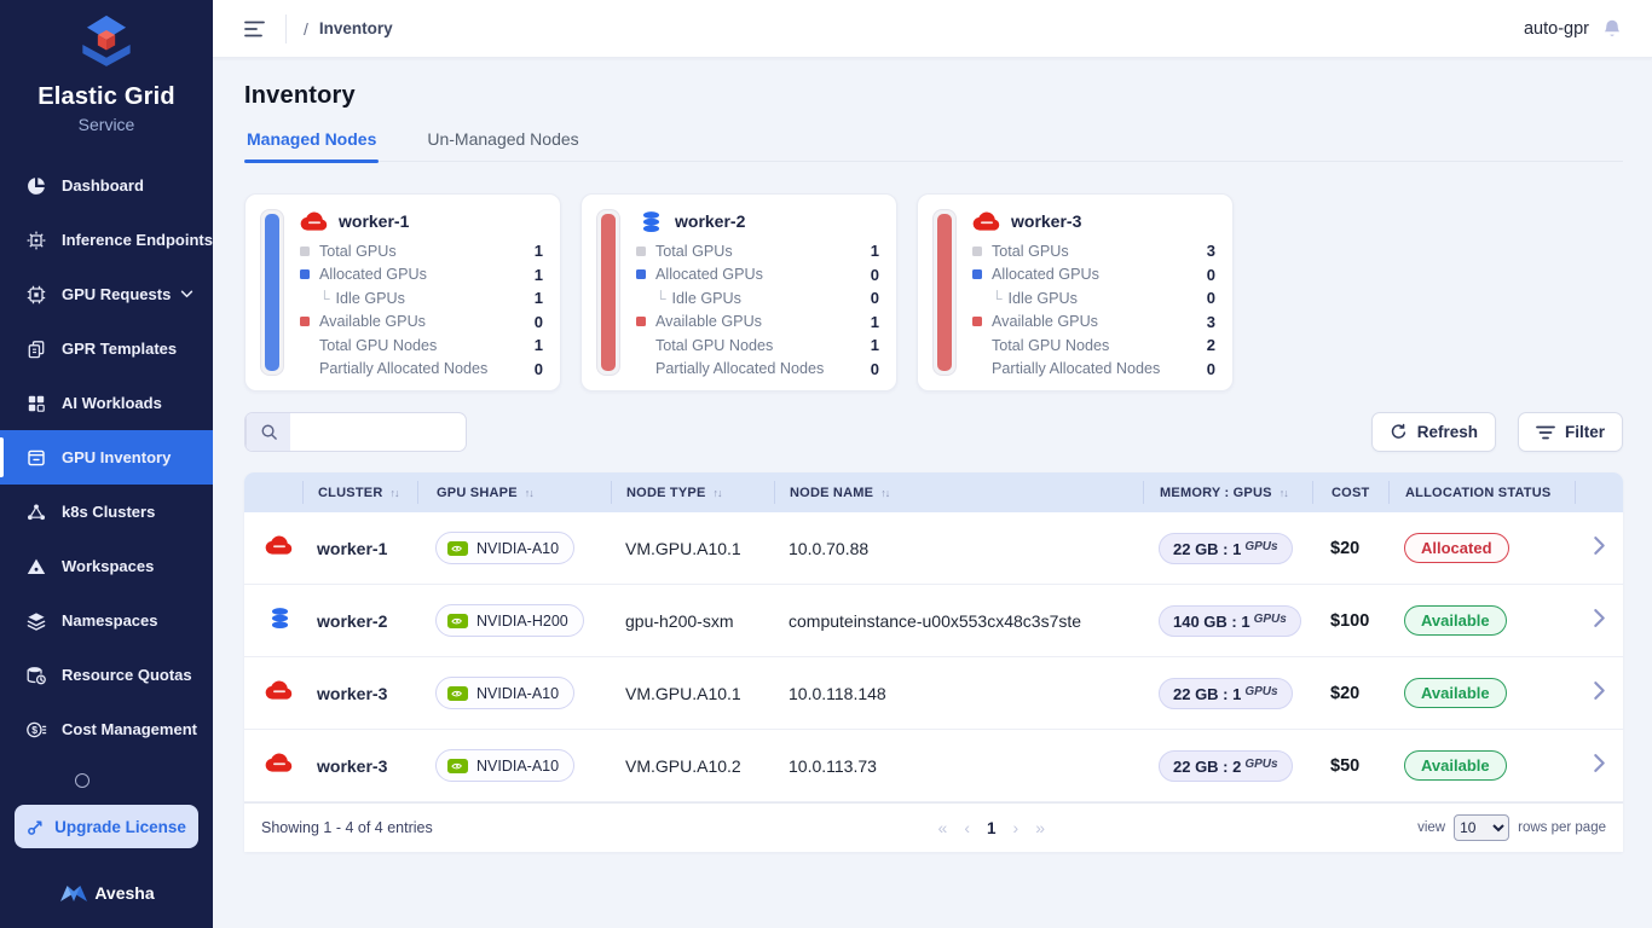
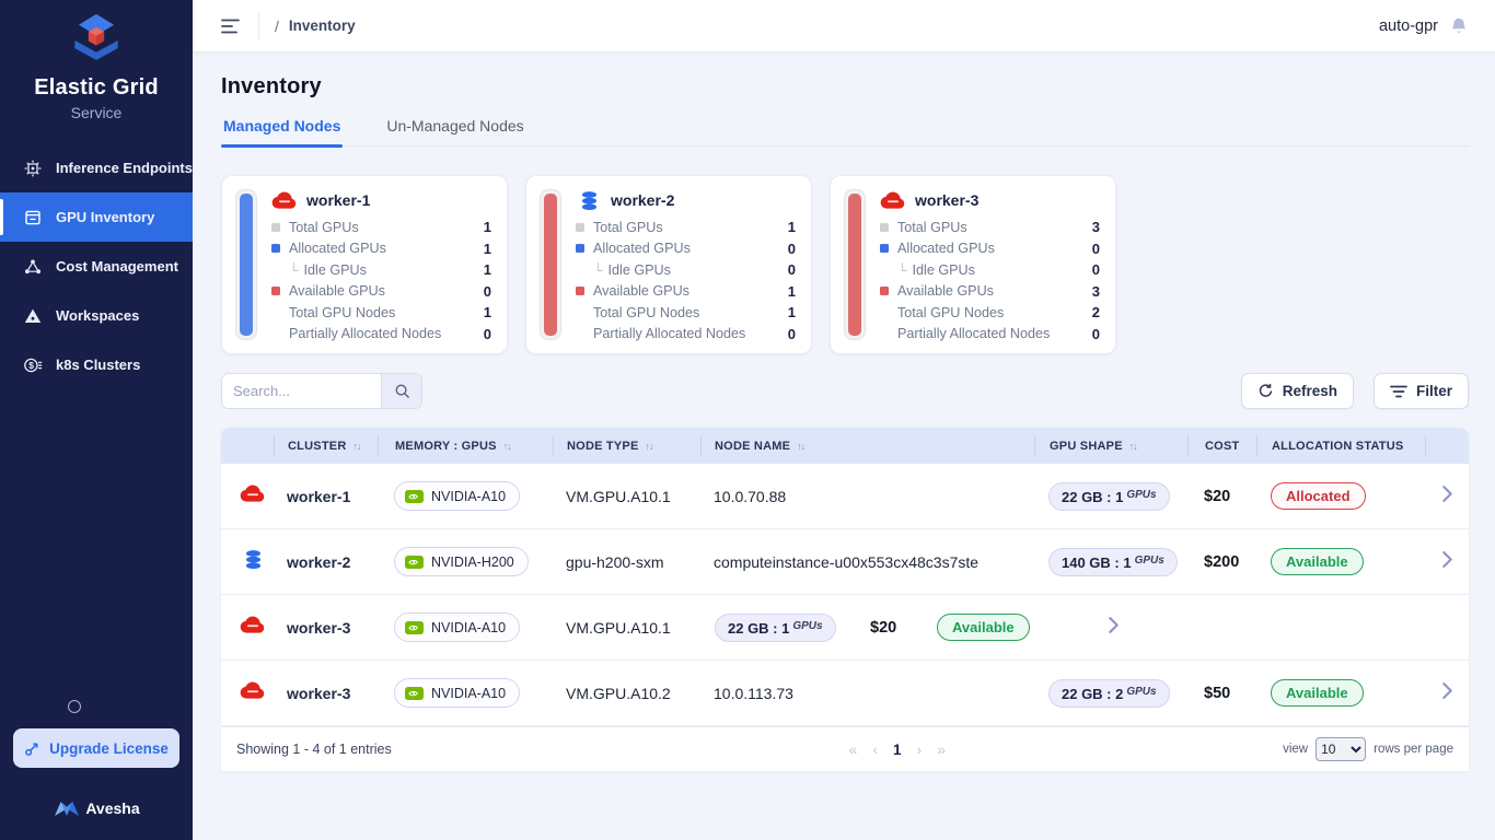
  Elastic Grid
  Service
- Dashboard
  Inference Endpoints
- GPU Requests
- GPR Templates
- AI Workloads
  GPU Inventory
- k8s Clusters
+ Cost Management
  Workspaces
- Namespaces
- Resource Quotas
  $
- Cost Management
+ k8s Clusters
  Upgrade License
  Avesha
  /
  Inventory
  auto-gpr
  Inventory
  Managed Nodes
  Un-Managed Nodes
  worker-1
  Total GPUs
  1
  Allocated GPUs
  1
  └
  Idle GPUs
  1
  Available GPUs
  0
  Total GPU Nodes
  1
  Partially Allocated Nodes
  0
  worker-2
  Total GPUs
  1
  Allocated GPUs
  0
  └
  Idle GPUs
  0
  Available GPUs
  1
  Total GPU Nodes
  1
  Partially Allocated Nodes
  0
  worker-3
  Total GPUs
  3
  Allocated GPUs
  0
  └
  Idle GPUs
  0
  Available GPUs
  3
  Total GPU Nodes
  2
  Partially Allocated Nodes
  0
+ Search...
  Refresh
  Filter
  CLUSTER
  ↑↓
- GPU SHAPE
+ MEMORY : GPUS
  ↑↓
  NODE TYPE
  ↑↓
  NODE NAME
  ↑↓
- MEMORY : GPUS
+ GPU SHAPE
  ↑↓
  COST
  ALLOCATION STATUS
  worker-1
  NVIDIA-A10
  VM.GPU.A10.1
  10.0.70.88
  22 GB : 1
  GPUs
  $20
  Allocated
  worker-2
  NVIDIA-H200
  gpu-h200-sxm
  computeinstance-u00x553cx48c3s7ste
  140 GB : 1
  GPUs
- $100
+ $200
  Available
  worker-3
  NVIDIA-A10
  VM.GPU.A10.1
- 10.0.118.148
  22 GB : 1
  GPUs
  $20
  Available
  worker-3
  NVIDIA-A10
  VM.GPU.A10.2
  10.0.113.73
  22 GB : 2
  GPUs
  $50
  Available
- Showing 1 - 4 of 4 entries
+ Showing 1 - 4 of 1 entries
  «
  ‹
  1
  ›
  »
  view
  10
  rows per page
